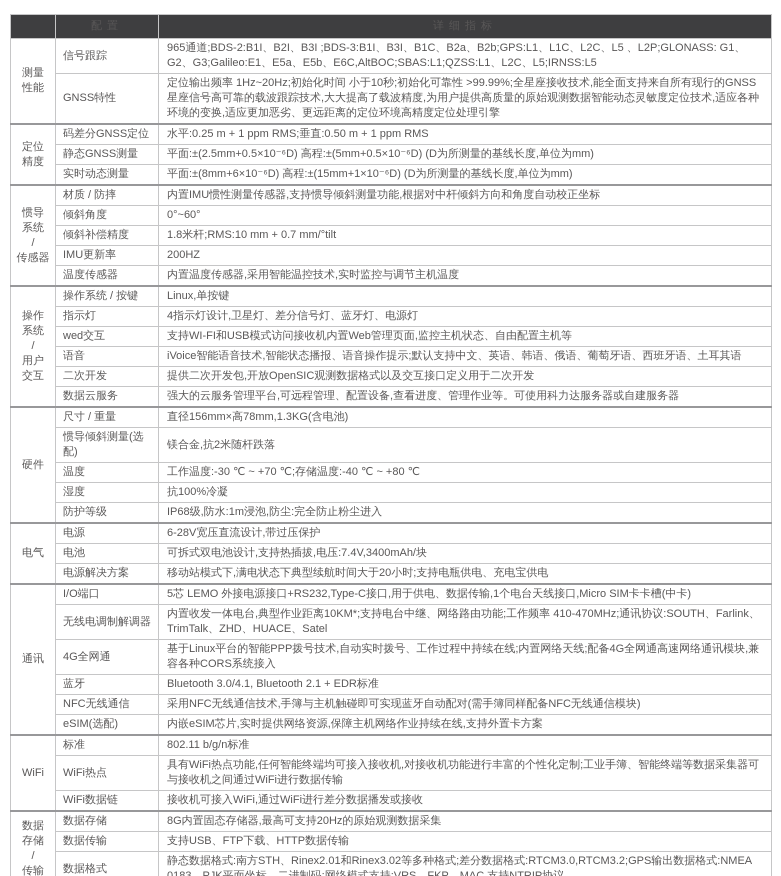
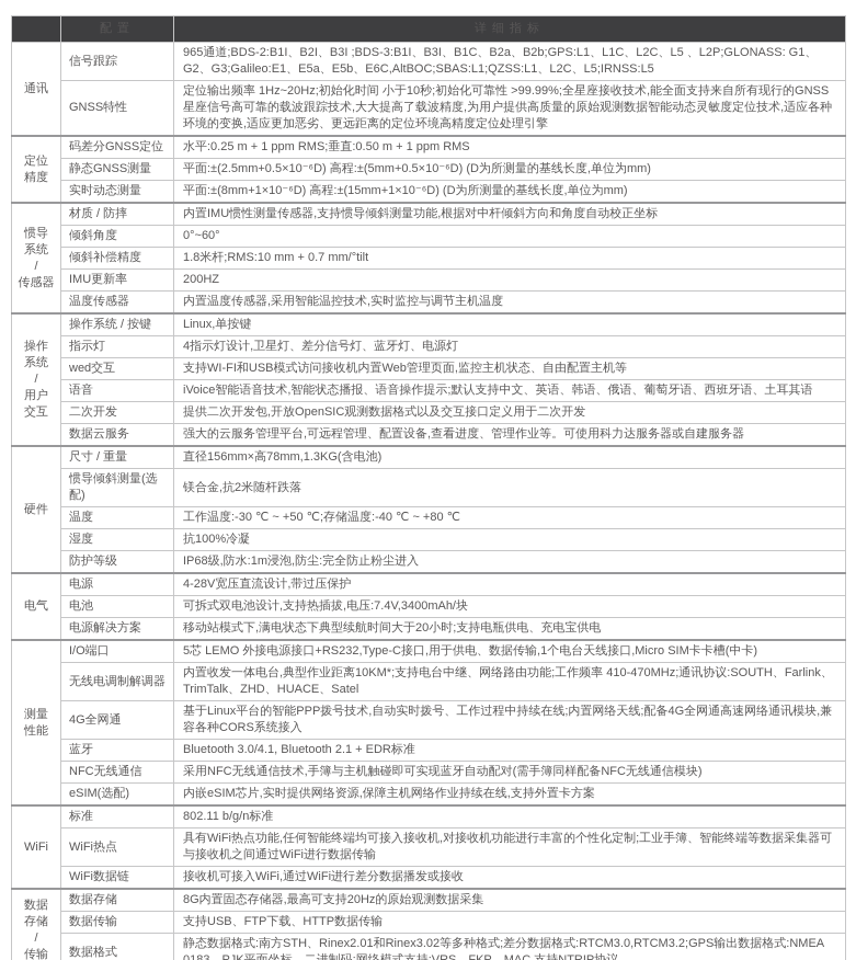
- 测量 性能	信号跟踪	965通道;BDS-2:B1I、B2I、B3I ;BDS-3:B1I、B3I、B1C、B2a、B2b;GPS:L1、L1C、L2C、L5 、L2P;GLONASS: G1、G2、G3;Galileo:E1、E5a、E5b、E6C,AltBOC;SBAS:L1;QZSS:L1、L2C、L5;IRNSS:L5
+ 通讯	信号跟踪	965通道;BDS-2:B1I、B2I、B3I ;BDS-3:B1I、B3I、B1C、B2a、B2b;GPS:L1、L1C、L2C、L5 、L2P;GLONASS: G1、G2、G3;Galileo:E1、E5a、E5b、E6C,AltBOC;SBAS:L1;QZSS:L1、L2C、L5;IRNSS:L5
  GNSS特性	定位输出频率 1Hz~20Hz;初始化时间 小于10秒;初始化可靠性 >99.99%;全星座接收技术,能全面支持来自所有现行的GNSS星座信号高可靠的载波跟踪技术,大大提高了载波精度,为用户提供高质量的原始观测数据智能动态灵敏度定位技术,适应各种环境的变换,适应更加恶劣、更远距离的定位环境高精度定位处理引擎
  定位 精度	码差分GNSS定位	水平:0.25 m + 1 ppm RMS;垂直:0.50 m + 1 ppm RMS
  静态GNSS测量	平面:±(2.5mm+0.5×10⁻⁶D) 高程:±(5mm+0.5×10⁻⁶D) (D为所测量的基线长度,单位为mm)
- 实时动态测量	平面:±(8mm+6×10⁻⁶D) 高程:±(15mm+1×10⁻⁶D) (D为所测量的基线长度,单位为mm)
+ 实时动态测量	平面:±(8mm+1×10⁻⁶D) 高程:±(15mm+1×10⁻⁶D) (D为所测量的基线长度,单位为mm)
  惯导 系统 / 传感器	材质 / 防摔	内置IMU惯性测量传感器,支持惯导倾斜测量功能,根据对中杆倾斜方向和角度自动校正坐标
  倾斜角度	0°~60°
  倾斜补偿精度	1.8米杆;RMS:10 mm + 0.7 mm/°tilt
  IMU更新率	200HZ
  温度传感器	内置温度传感器,采用智能温控技术,实时监控与调节主机温度
  操作 系统 / 用户 交互	操作系统 / 按键	Linux,单按键
  指示灯	4指示灯设计,卫星灯、差分信号灯、蓝牙灯、电源灯
  wed交互	支持WI-FI和USB模式访问接收机内置Web管理页面,监控主机状态、自由配置主机等
  语音	iVoice智能语音技术,智能状态播报、语音操作提示;默认支持中文、英语、韩语、俄语、葡萄牙语、西班牙语、土耳其语
  二次开发	提供二次开发包,开放OpenSIC观测数据格式以及交互接口定义用于二次开发
  数据云服务	强大的云服务管理平台,可远程管理、配置设备,查看进度、管理作业等。可使用科力达服务器或自建服务器
  硬件	尺寸 / 重量	直径156mm×高78mm,1.3KG(含电池)
  惯导倾斜测量(选配)	镁合金,抗2米随杆跌落
- 温度	工作温度:-30 ℃ ~ +70 ℃;存储温度:-40 ℃ ~ +80 ℃
+ 温度	工作温度:-30 ℃ ~ +50 ℃;存储温度:-40 ℃ ~ +80 ℃
  湿度	抗100%冷凝
  防护等级	IP68级,防水:1m浸泡,防尘:完全防止粉尘进入
- 电气	电源	6-28V宽压直流设计,带过压保护
+ 电气	电源	4-28V宽压直流设计,带过压保护
  电池	可拆式双电池设计,支持热插拔,电压:7.4V,3400mAh/块
  电源解决方案	移动站模式下,满电状态下典型续航时间大于20小时;支持电瓶供电、充电宝供电
- 通讯	I/O端口	5芯 LEMO 外接电源接口+RS232,Type-C接口,用于供电、数据传输,1个电台天线接口,Micro SIM卡卡槽(中卡)
+ 测量 性能	I/O端口	5芯 LEMO 外接电源接口+RS232,Type-C接口,用于供电、数据传输,1个电台天线接口,Micro SIM卡卡槽(中卡)
  无线电调制解调器	内置收发一体电台,典型作业距离10KM*;支持电台中继、网络路由功能;工作频率 410-470MHz;通讯协议:SOUTH、Farlink、TrimTalk、ZHD、HUACE、Satel
  4G全网通	基于Linux平台的智能PPP拨号技术,自动实时拨号、工作过程中持续在线;内置网络天线;配备4G全网通高速网络通讯模块,兼容各种CORS系统接入
  蓝牙	Bluetooth 3.0/4.1, Bluetooth 2.1 + EDR标准
  NFC无线通信	采用NFC无线通信技术,手簿与主机触碰即可实现蓝牙自动配对(需手簿同样配备NFC无线通信模块)
  eSIM(选配)	内嵌eSIM芯片,实时提供网络资源,保障主机网络作业持续在线,支持外置卡方案
  WiFi	标准	802.11 b/g/n标准
  WiFi热点	具有WiFi热点功能,任何智能终端均可接入接收机,对接收机功能进行丰富的个性化定制;工业手簿、智能终端等数据采集器可与接收机之间通过WiFi进行数据传输
  WiFi数据链	接收机可接入WiFi,通过WiFi进行差分数据播发或接收
  数据 存储 / 传输	数据存储	8G内置固态存储器,最高可支持20Hz的原始观测数据采集
  数据传输	支持USB、FTP下载、HTTP数据传输
